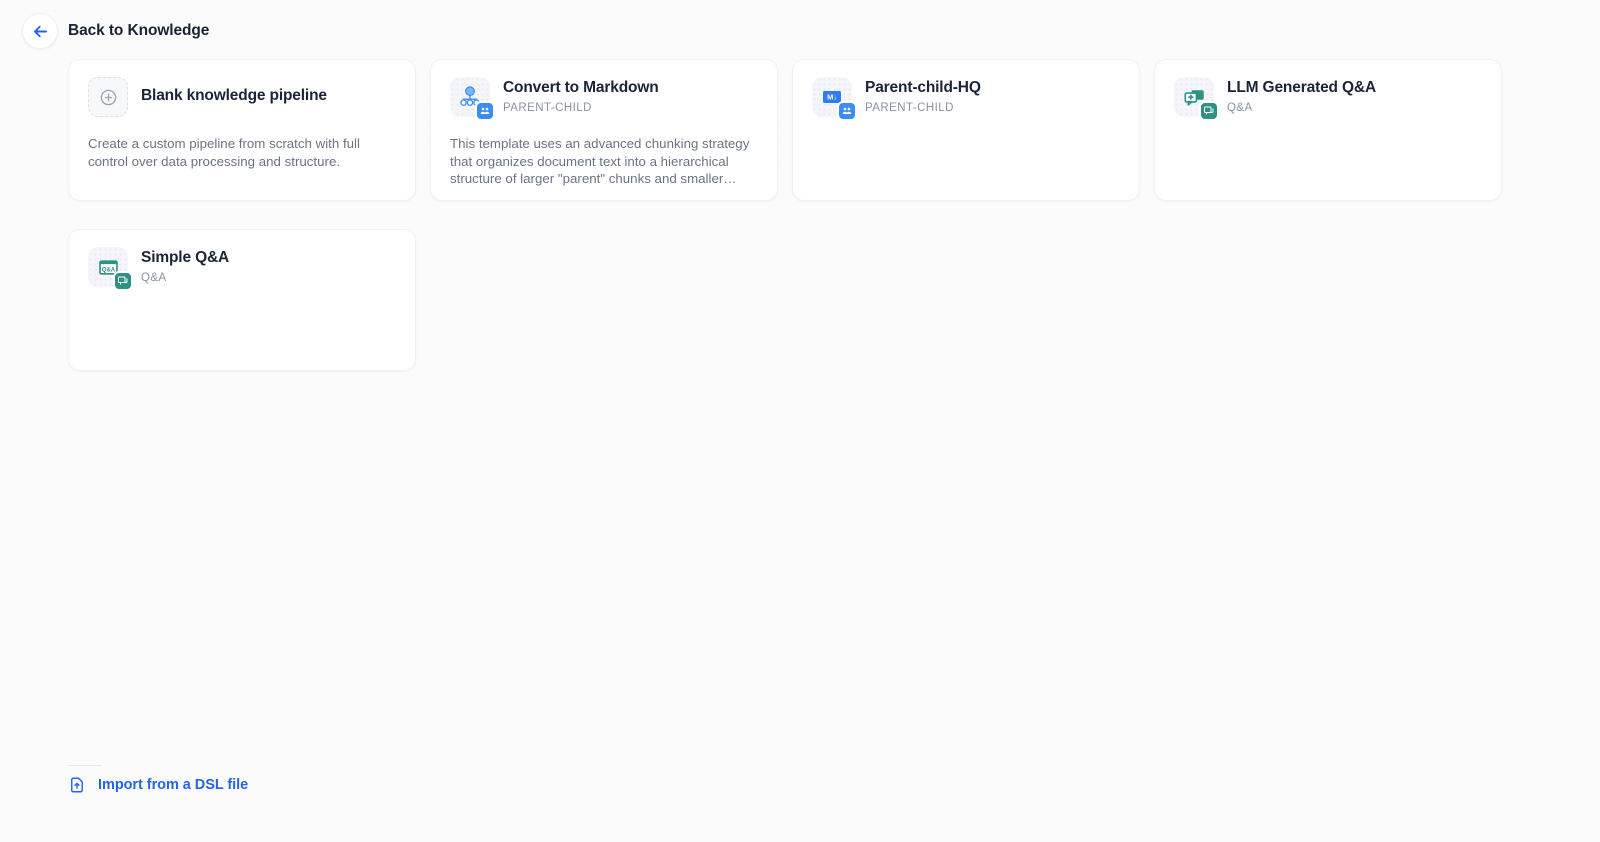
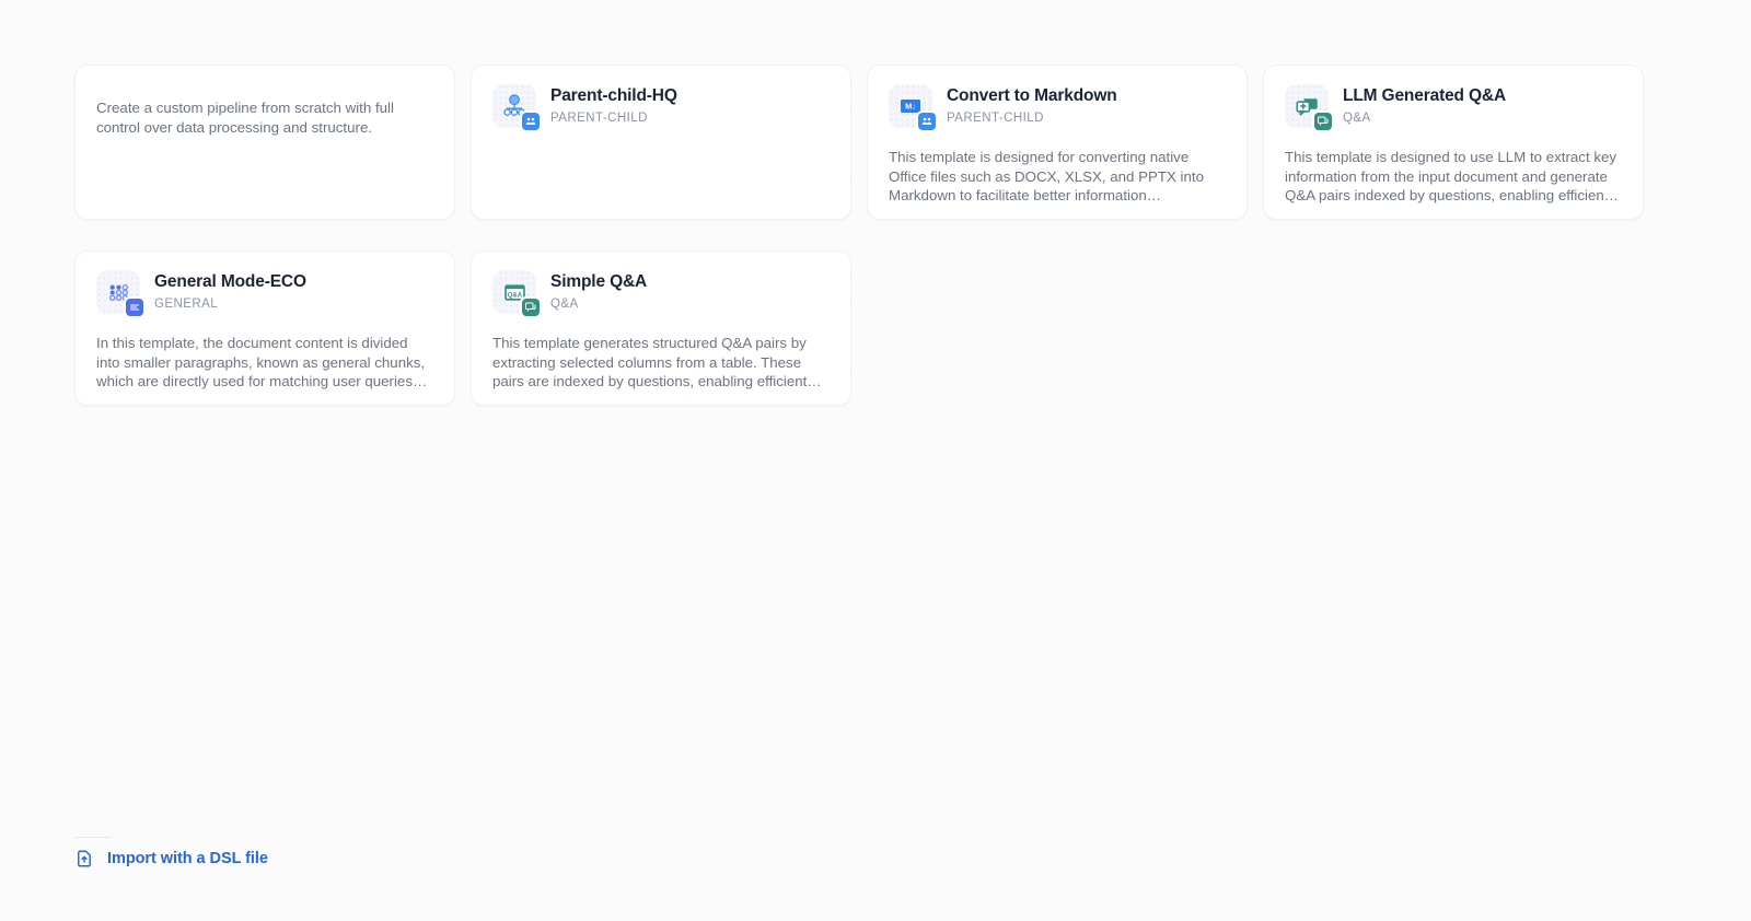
- Back to Knowledge
- Blank knowledge pipeline
  Create a custom pipeline from scratch with full control over data processing and structure.
- Convert to Markdown
+ Parent-child-HQ
  PARENT-CHILD
- This template uses an advanced chunking strategy that organizes document text into a hierarchical structure of larger "parent" chunks and smaller…
  M↓
- Parent-child-HQ
+ Convert to Markdown
  PARENT-CHILD
+ This template is designed for converting native Office files such as DOCX, XLSX, and PPTX into Markdown to facilitate better information…
  LLM Generated Q&A
  Q&A
+ This template is designed to use LLM to extract key information from the input document and generate Q&A pairs indexed by questions, enabling efficien…
+ General Mode-ECO
+ GENERAL
+ In this template, the document content is divided into smaller paragraphs, known as general chunks, which are directly used for matching user queries…
  Simple Q&A
  Q&A
+ This template generates structured Q&A pairs by extracting selected columns from a table. These pairs are indexed by questions, enabling efficient…
- Import from a DSL file
+ Import with a DSL file
